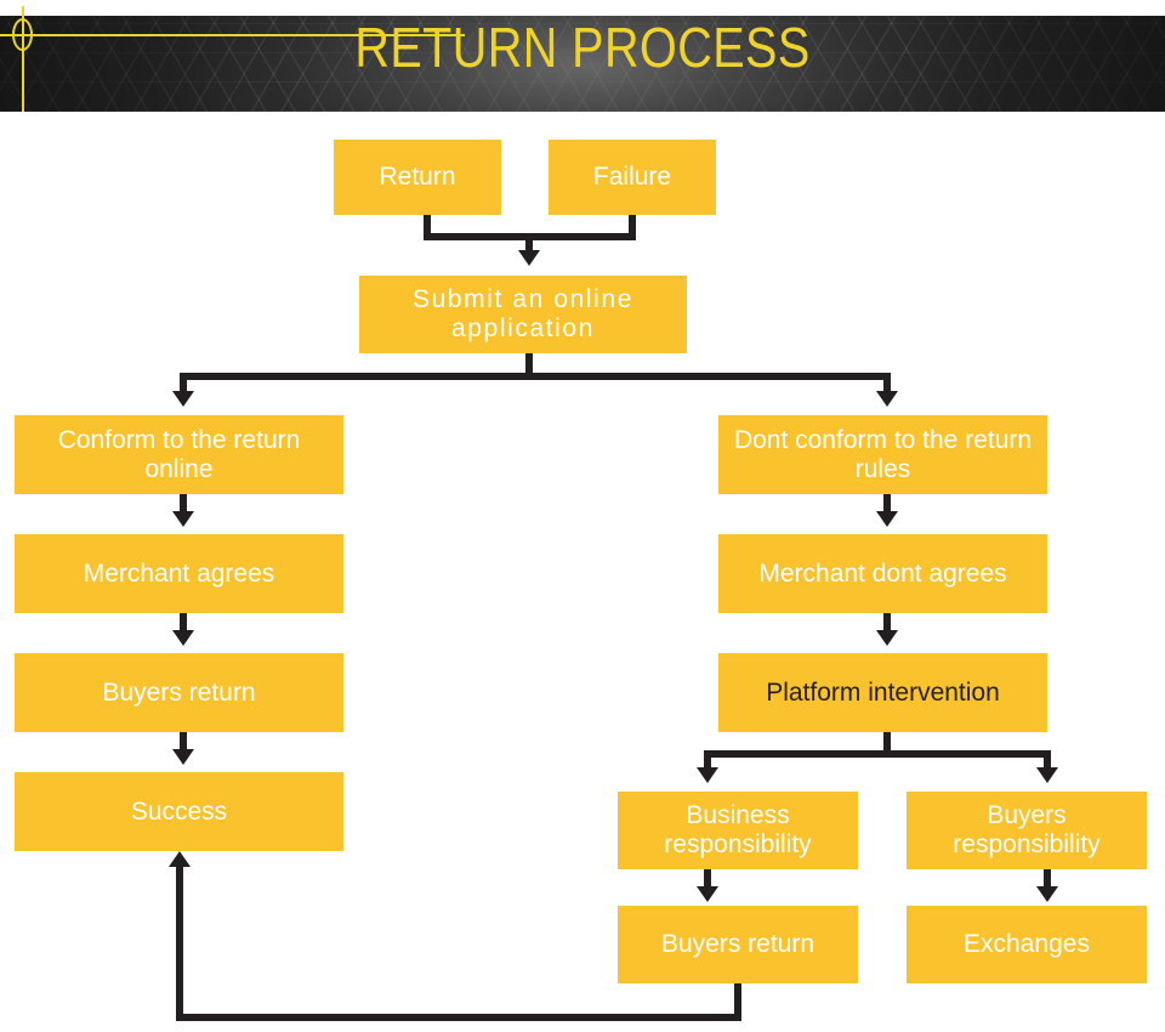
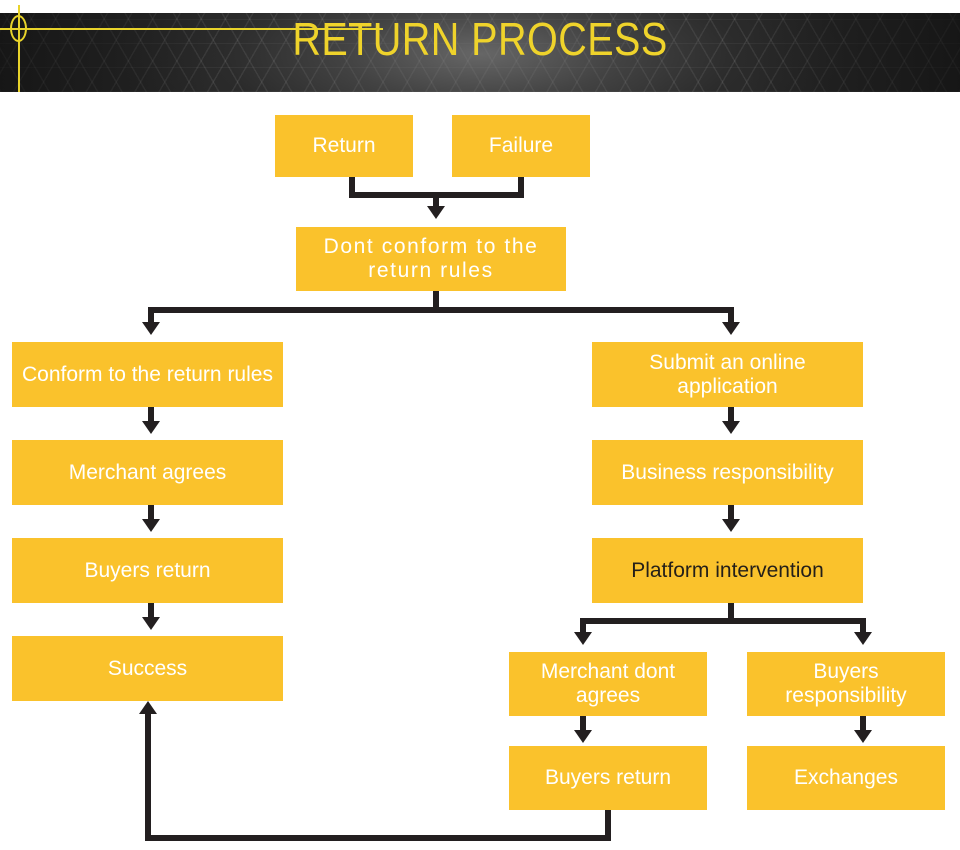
  RETURN PROCESS
  Return
  Failure
- Submit an online application
+ Dont conform to the return rules
- Conform to the return online
+ Conform to the return rules
  Merchant agrees
  Buyers return
  Success
- Dont conform to the return rules
+ Submit an online application
- Merchant dont agrees
+ Business responsibility
  Platform intervention
- Business responsibility
+ Merchant dont agrees
  Buyers responsibility
  Buyers return
  Exchanges
